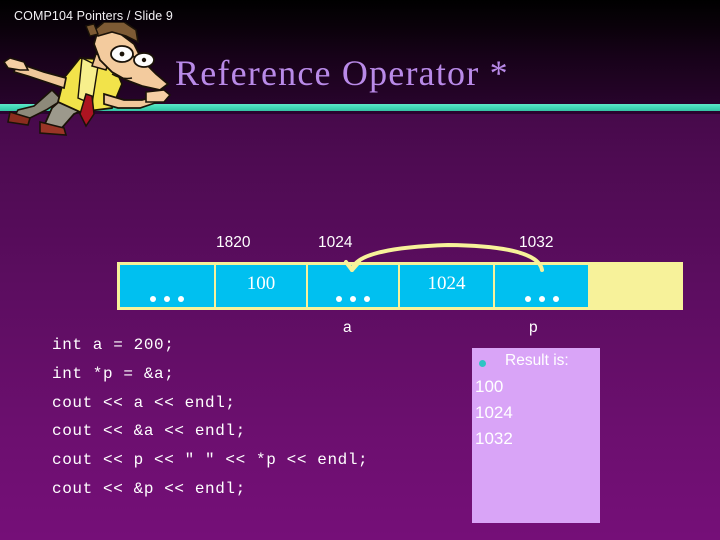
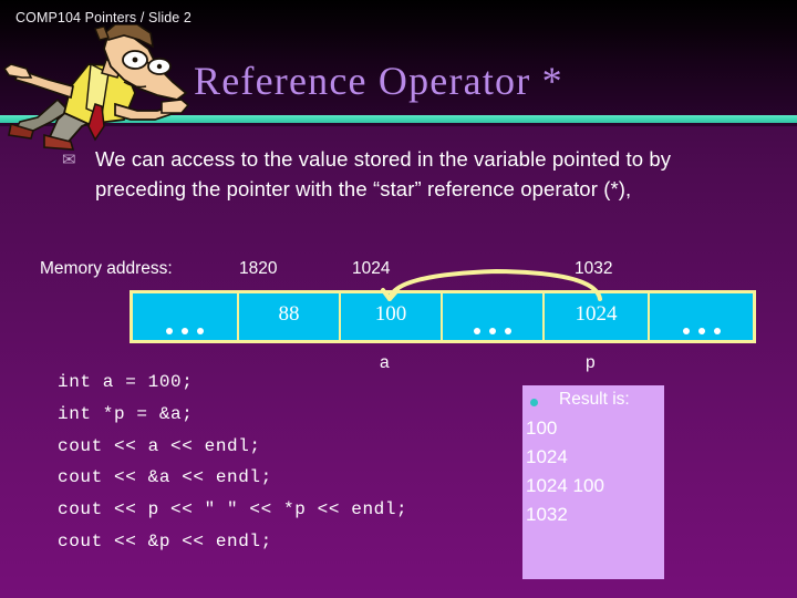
- COMP104 Pointers / Slide 9
+ COMP104 Pointers / Slide 2
  Reference Operator *
+ ✉
+ We can access to the value stored in the variable pointed to by preceding the pointer with the “star” reference operator (*),
+ Memory address:
  1820
  1024
  1032
+ 88
  100
  1024
  a
  p
- int a = 200; int *p = &a; cout << a << endl; cout << &a << endl; cout << p << " " << *p << endl; cout << &p << endl;
+ int a = 100; int *p = &a; cout << a << endl; cout << &a << endl; cout << p << " " << *p << endl; cout << &p << endl;
  Result is:
  100
  1024
+ 1024 100
  1032
